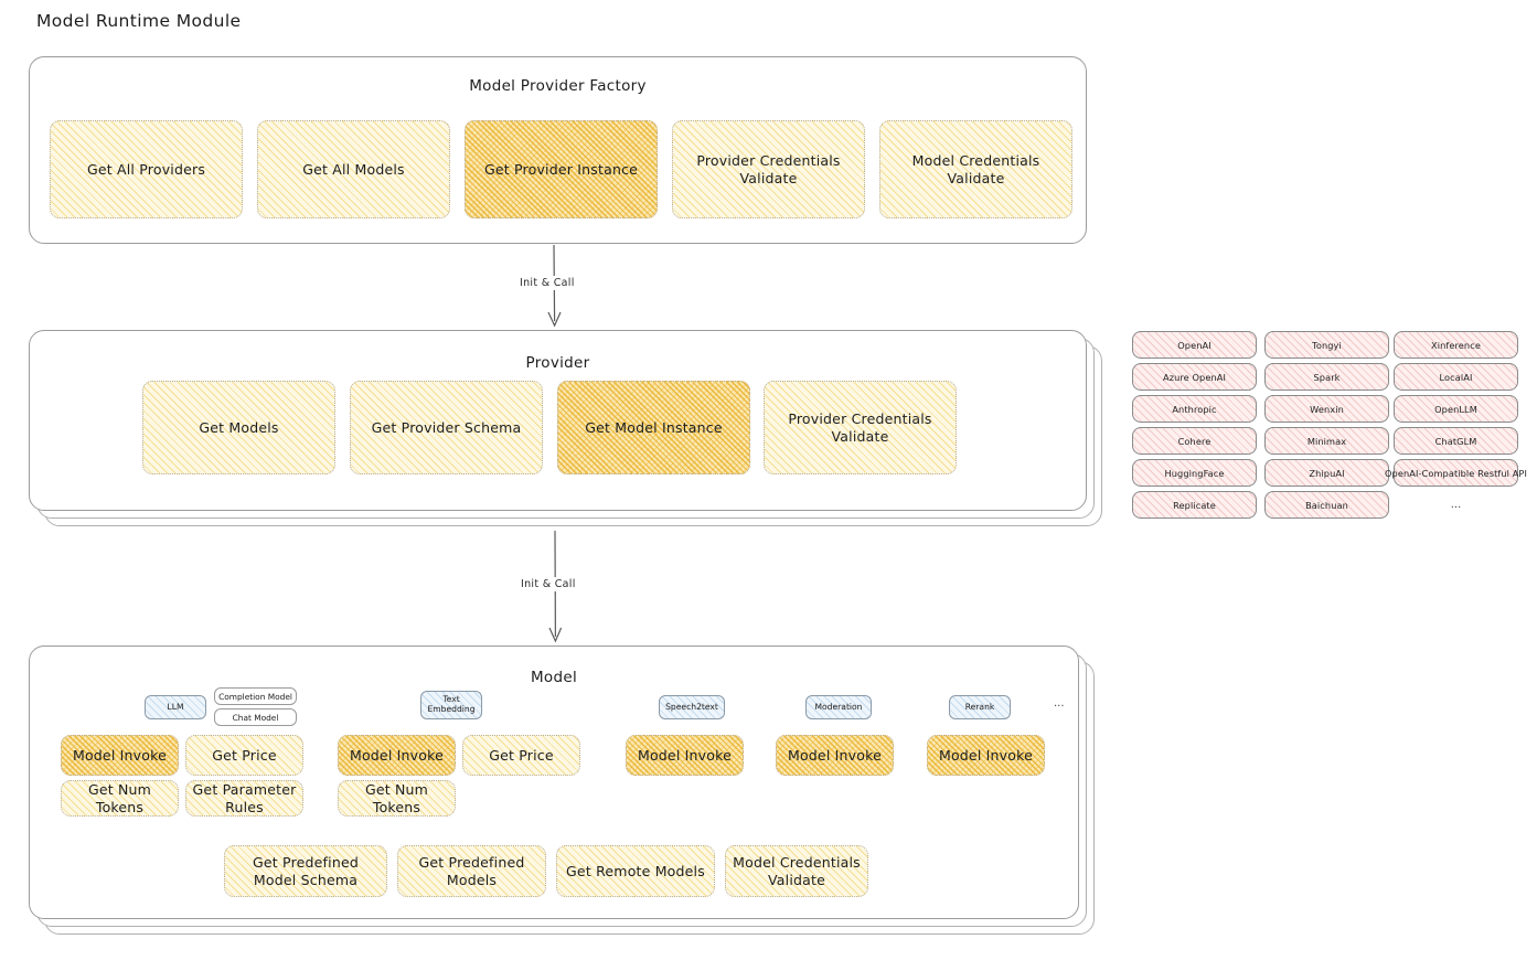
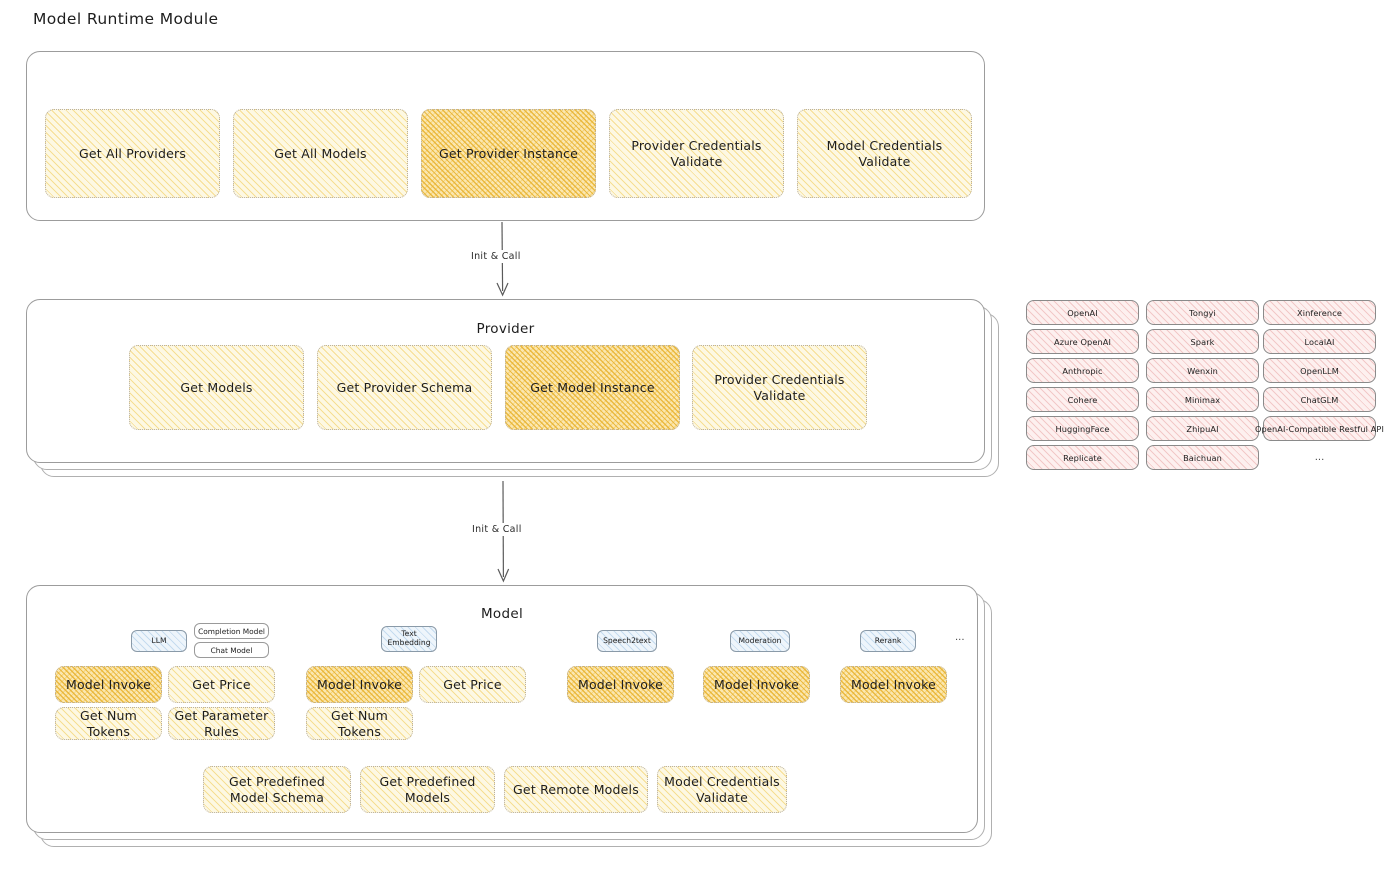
  Model Runtime Module
- Model Provider Factory
  Get All Providers
  Get All Models
  Get Provider Instance
  Provider Credentials Validate
  Model Credentials Validate
  Init & Call
  Provider
  Get Models
  Get Provider Schema
  Get Model Instance
  Provider Credentials Validate
  OpenAI
  Azure OpenAI
  Anthropic
  Cohere
  HuggingFace
  Replicate
  Tongyi
  Spark
  Wenxin
  Minimax
  ZhipuAI
  Baichuan
  Xinference
  LocalAI
  OpenLLM
  ChatGLM
  OpenAI-Compatible Restful API
  ...
  Init & Call
  Model
  LLM
  Completion Model
  Chat Model
  Model Invoke
  Get Price
  Get Num Tokens
  Get Parameter Rules
  Text
  Embedding
  Model Invoke
  Get Price
  Get Num Tokens
  Speech2text
  Model Invoke
  Moderation
  Model Invoke
  Rerank
  Model Invoke
  ...
  Get Predefined Model Schema
  Get Predefined Models
  Get Remote Models
  Model Credentials Validate
